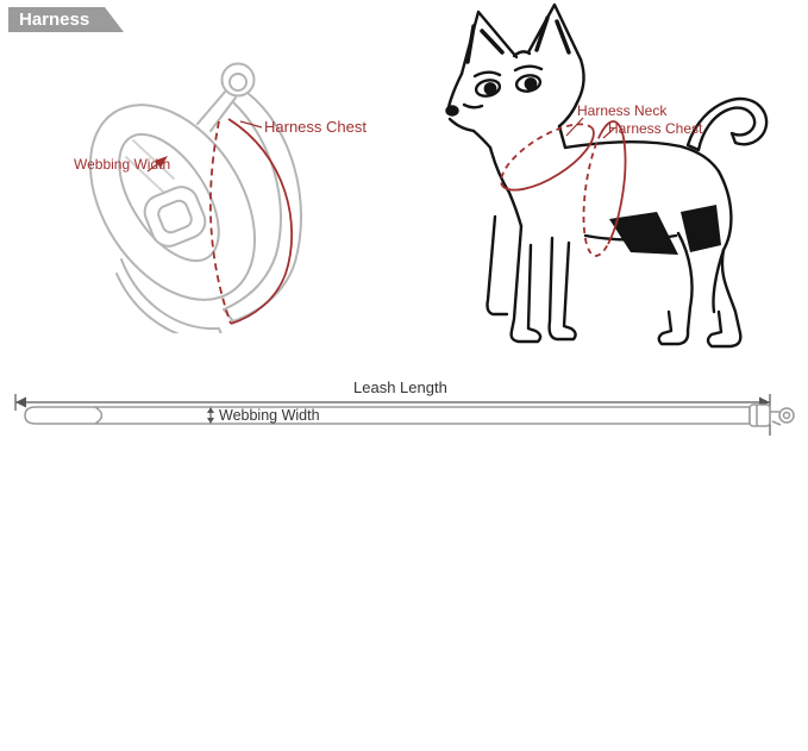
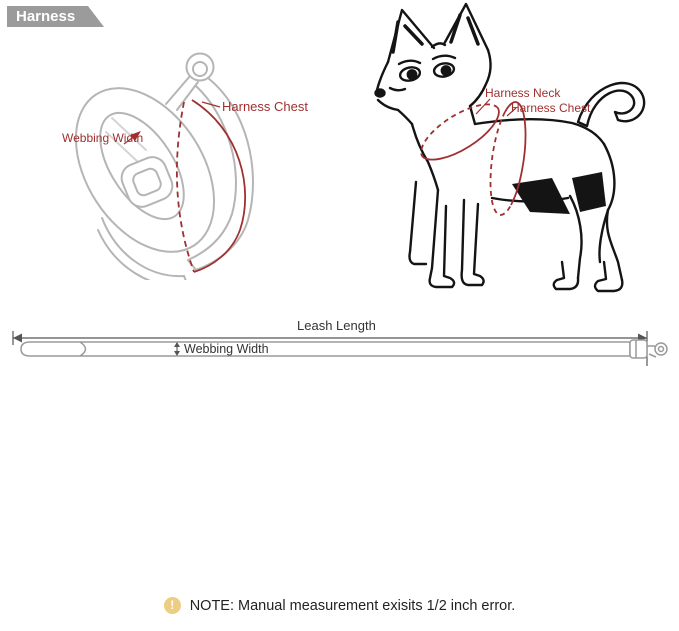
  Harness
  Webbing Width
  Harness Chest
  Harness Neck
  Harness Chest
  Leash Length
  Webbing Width
+ !
+ NOTE: Manual measurement exisits 1/2 inch error.
